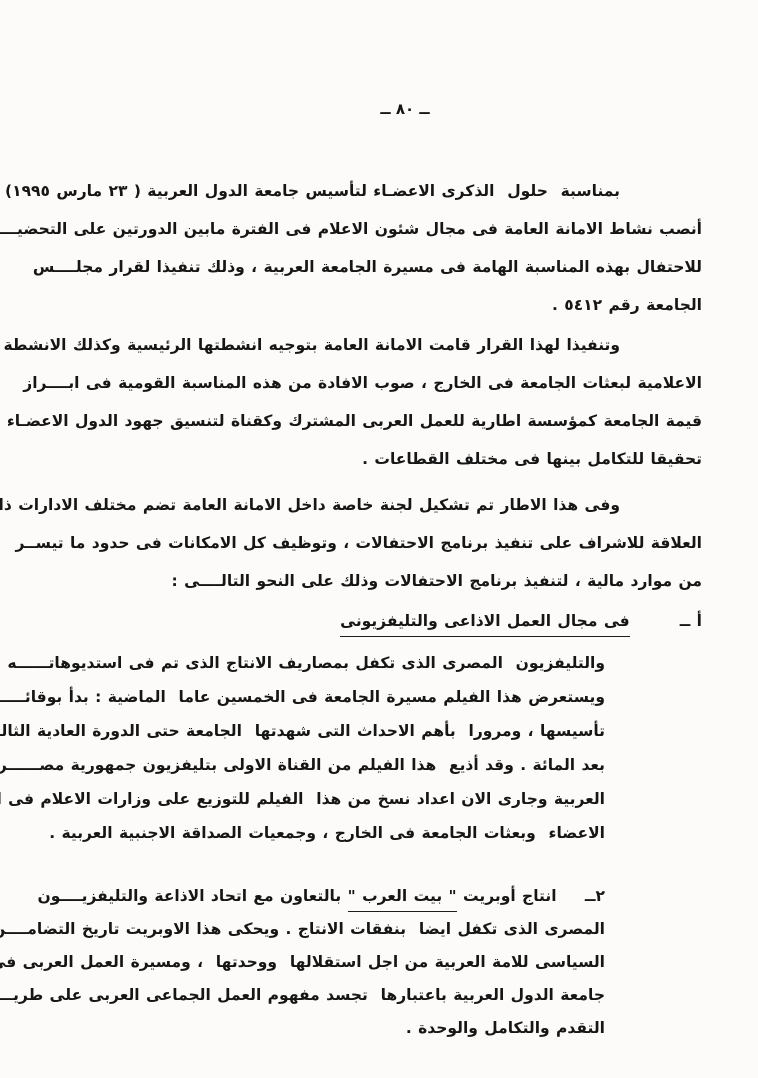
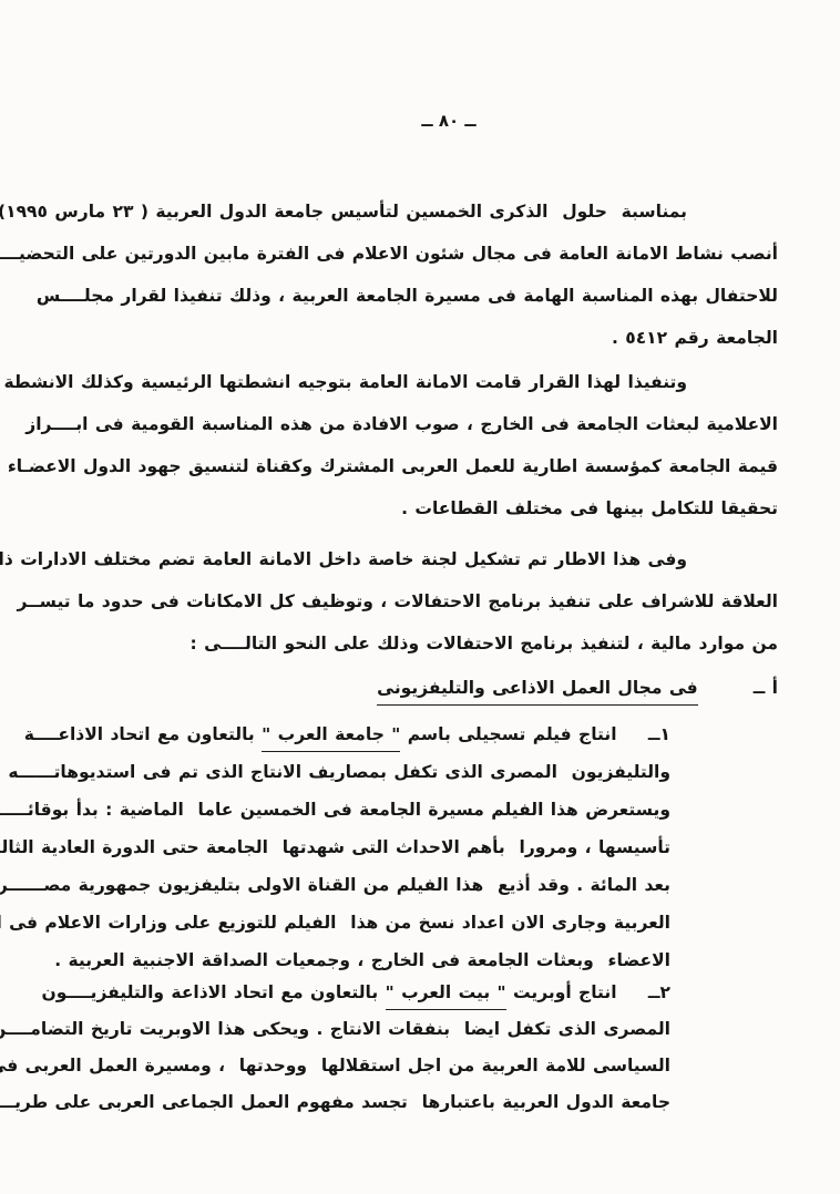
  ــ ٨٠ ــ
- بمناسبة حلول الذكرى الاعضـاء لتأسيس جامعة الدول العربية ( ٢٣ مارس ١٩٩٥)
+ بمناسبة حلول الذكرى الخمسين لتأسيس جامعة الدول العربية ( ٢٣ مارس ١٩٩٥)
  أنصب نشاط الامانة العامة فى مجال شئون الاعلام فى الفترة مابين الدورتين على التحضيـــ
  للاحتفال بهذه المناسبة الهامة فى مسيرة الجامعة العربية ، وذلك تنفيذا لقرار مجلــــس
  الجامعة رقم ٥٤١٢ .
  وتنفيذا لهذا القرار قامت الامانة العامة بتوجيه انشطتها الرئيسية وكذلك الانشطة
  الاعلامية لبعثات الجامعة فى الخارج ، صوب الافادة من هذه المناسبة القومية فى ابــــراز
  قيمة الجامعة كمؤسسة اطارية للعمل العربى المشترك وكقناة لتنسيق جهود الدول الاعضـاء
  تحقيقا للتكامل بينها فى مختلف القطاعات .
  وفى هذا الاطار تم تشكيل لجنة خاصة داخل الامانة العامة تضم مختلف الادارات ذا
  العلاقة للاشراف على تنفيذ برنامج الاحتفالات ، وتوظيف كل الامكانات فى حدود ما تيســر
  من موارد مالية ، لتنفيذ برنامج الاحتفالات وذلك على النحو التالــــى :
  أ ــفى مجال العمل الاذاعى والتليفزيونى
+ ١ــ انتاج فيلم تسجيلى باسم " جامعة العرب " بالتعاون مع اتحاد الاذاعــــة
  والتليفزيون المصرى الذى تكفل بمصاريف الانتاج الذى تم فى استديوهاتــــــه
  ويستعرض هذا الفيلم مسيرة الجامعة فى الخمسين عاما الماضية : بدأ بوقائـــــ
  تأسيسها ، ومرورا بأهم الاحداث التى شهدتها الجامعة حتى الدورة العادية الثال
  بعد المائة . وقد أذيع هذا الفيلم من القناة الاولى بتليفزيون جمهورية مصــــــر
  العربية وجارى الان اعداد نسخ من هذا الفيلم للتوزيع على وزارات الاعلام فى
  الاعضاء وبعثات الجامعة فى الخارج ، وجمعيات الصداقة الاجنبية العربية .
  ٢ــ انتاج أوبريت " بيت العرب " بالتعاون مع اتحاد الاذاعة والتليفزيــــون
  المصرى الذى تكفل ايضا بنفقات الانتاج . ويحكى هذا الاوبريت تاريخ التضامــــ
  السياسى للامة العربية من اجل استقلالها ووحدتها ، ومسيرة العمل العربى ف
  جامعة الدول العربية باعتبارها تجسد مفهوم العمل الجماعى العربى على طريــ
- التقدم والتكامل والوحدة .
